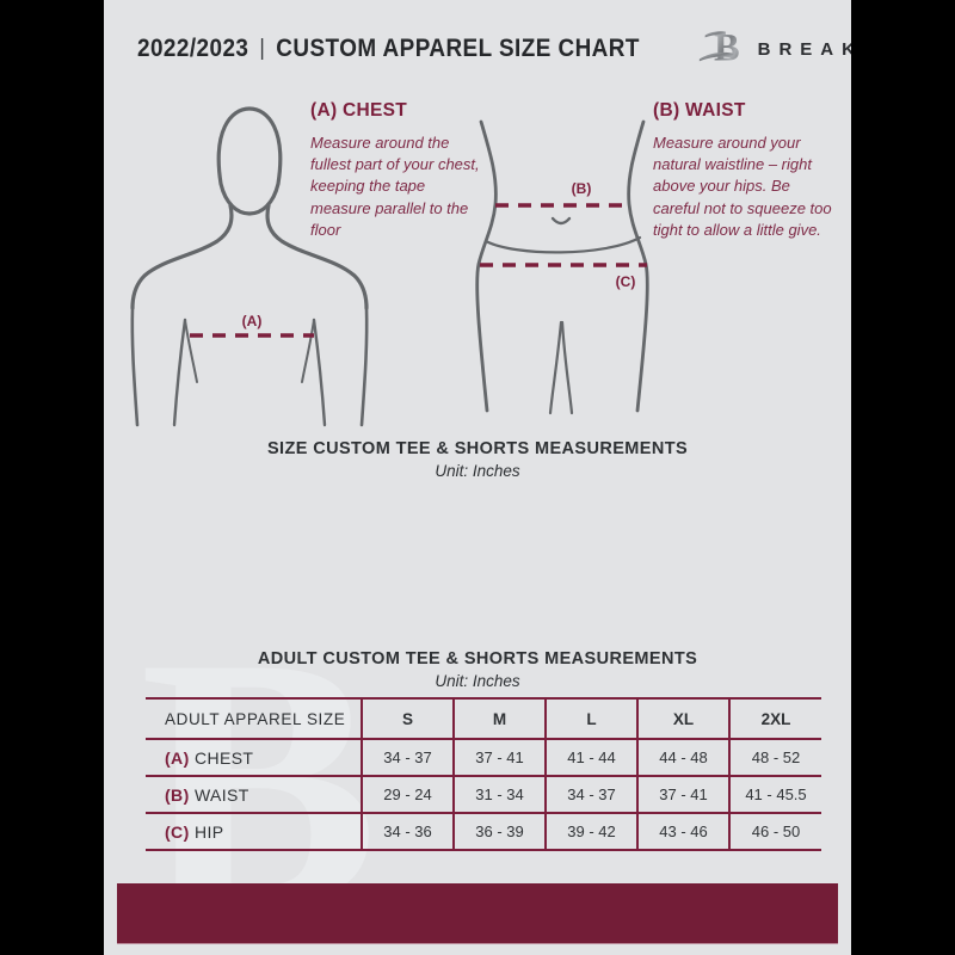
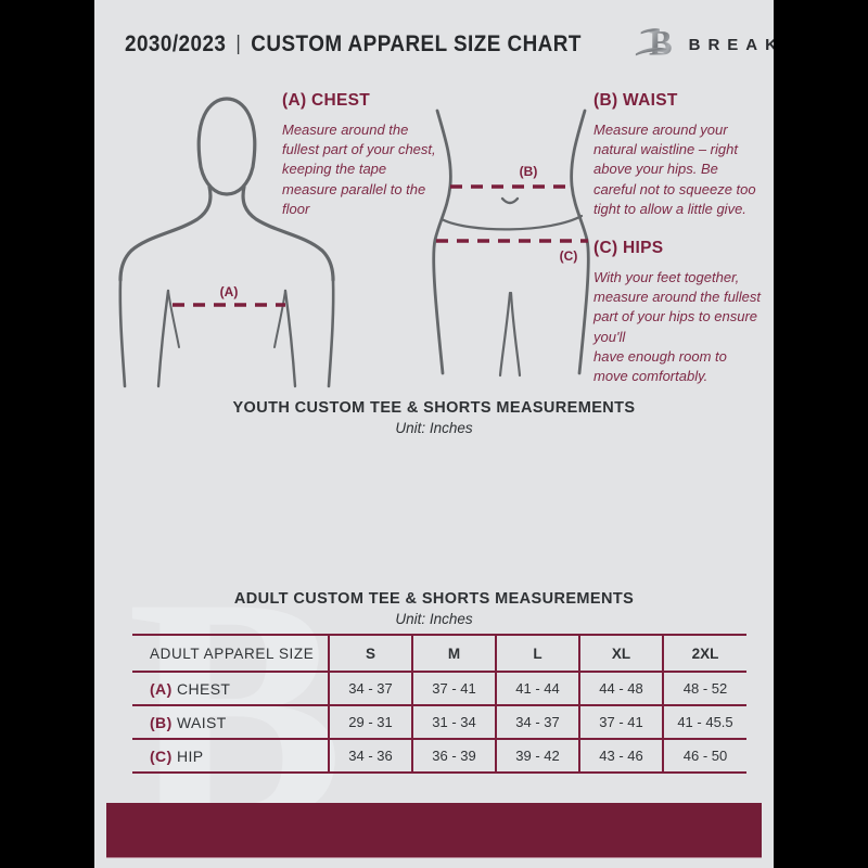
  B
- 2022/2023
+ 2030/2023
  |
  CUSTOM APPAREL SIZE CHART
  B
  (A)
  (B)
  (C)
  (A) CHEST
  Measure around the fullest part of your chest, keeping the tape measure parallel to the floor
  (B) WAIST
  Measure around your natural waistline – right above your hips. Be careful not to squeeze too tight to allow a little give.
+ (C) HIPS
+ With your feet together, measure around the fullest part of your hips to ensure you'll
+ have enough room to move comfortably.
- SIZE CUSTOM TEE & SHORTS MEASUREMENTS
+ YOUTH CUSTOM TEE & SHORTS MEASUREMENTS
  Unit: Inches
  ADULT CUSTOM TEE & SHORTS MEASUREMENTS
  Unit: Inches
  ADULT APPAREL SIZE	S	M	L	XL	2XL
  (A) CHEST	34 - 37	37 - 41	41 - 44	44 - 48	48 - 52
- (B) WAIST	29 - 24	31 - 34	34 - 37	37 - 41	41 - 45.5
+ (B) WAIST	29 - 31	31 - 34	34 - 37	37 - 41	41 - 45.5
  (C) HIP	34 - 36	36 - 39	39 - 42	43 - 46	46 - 50
